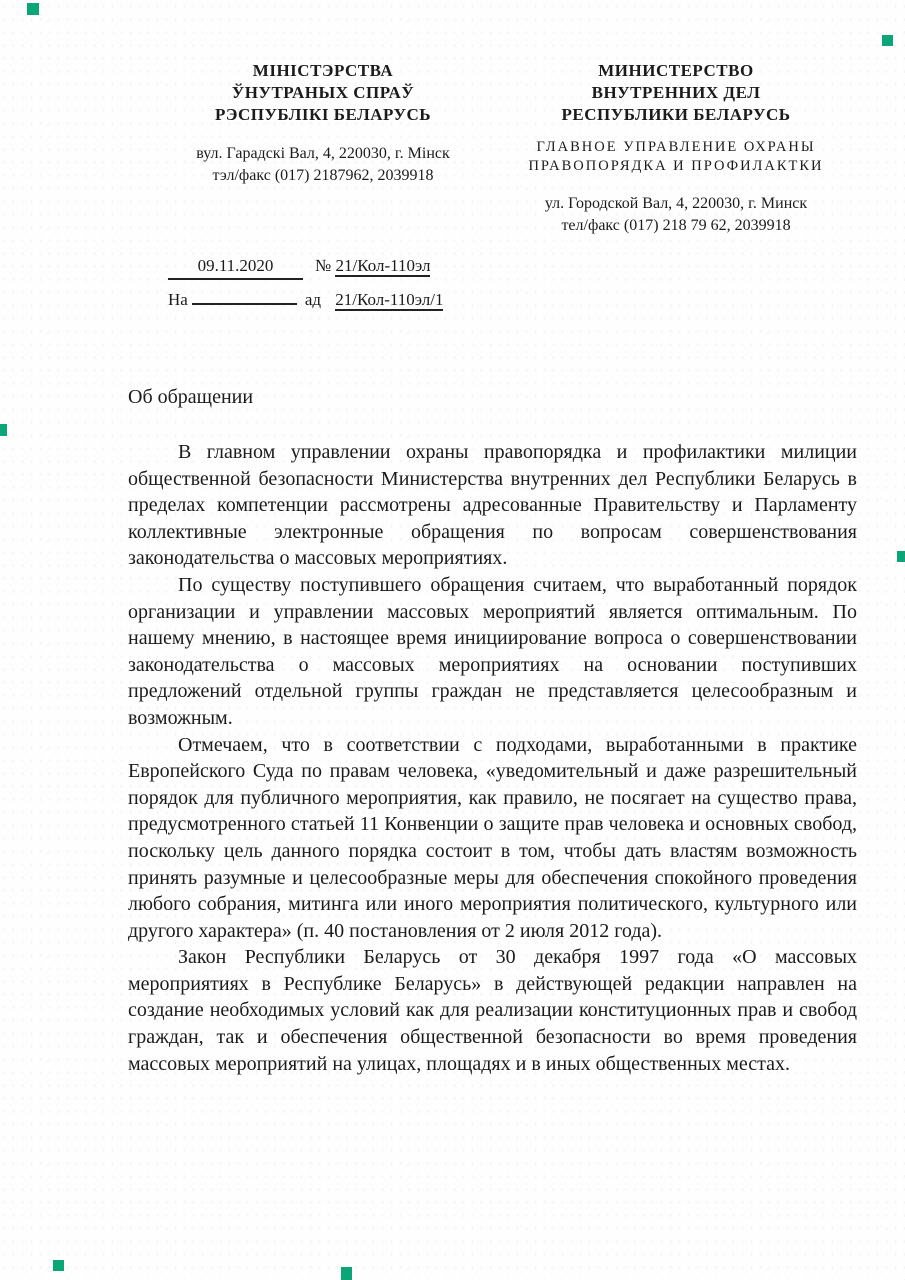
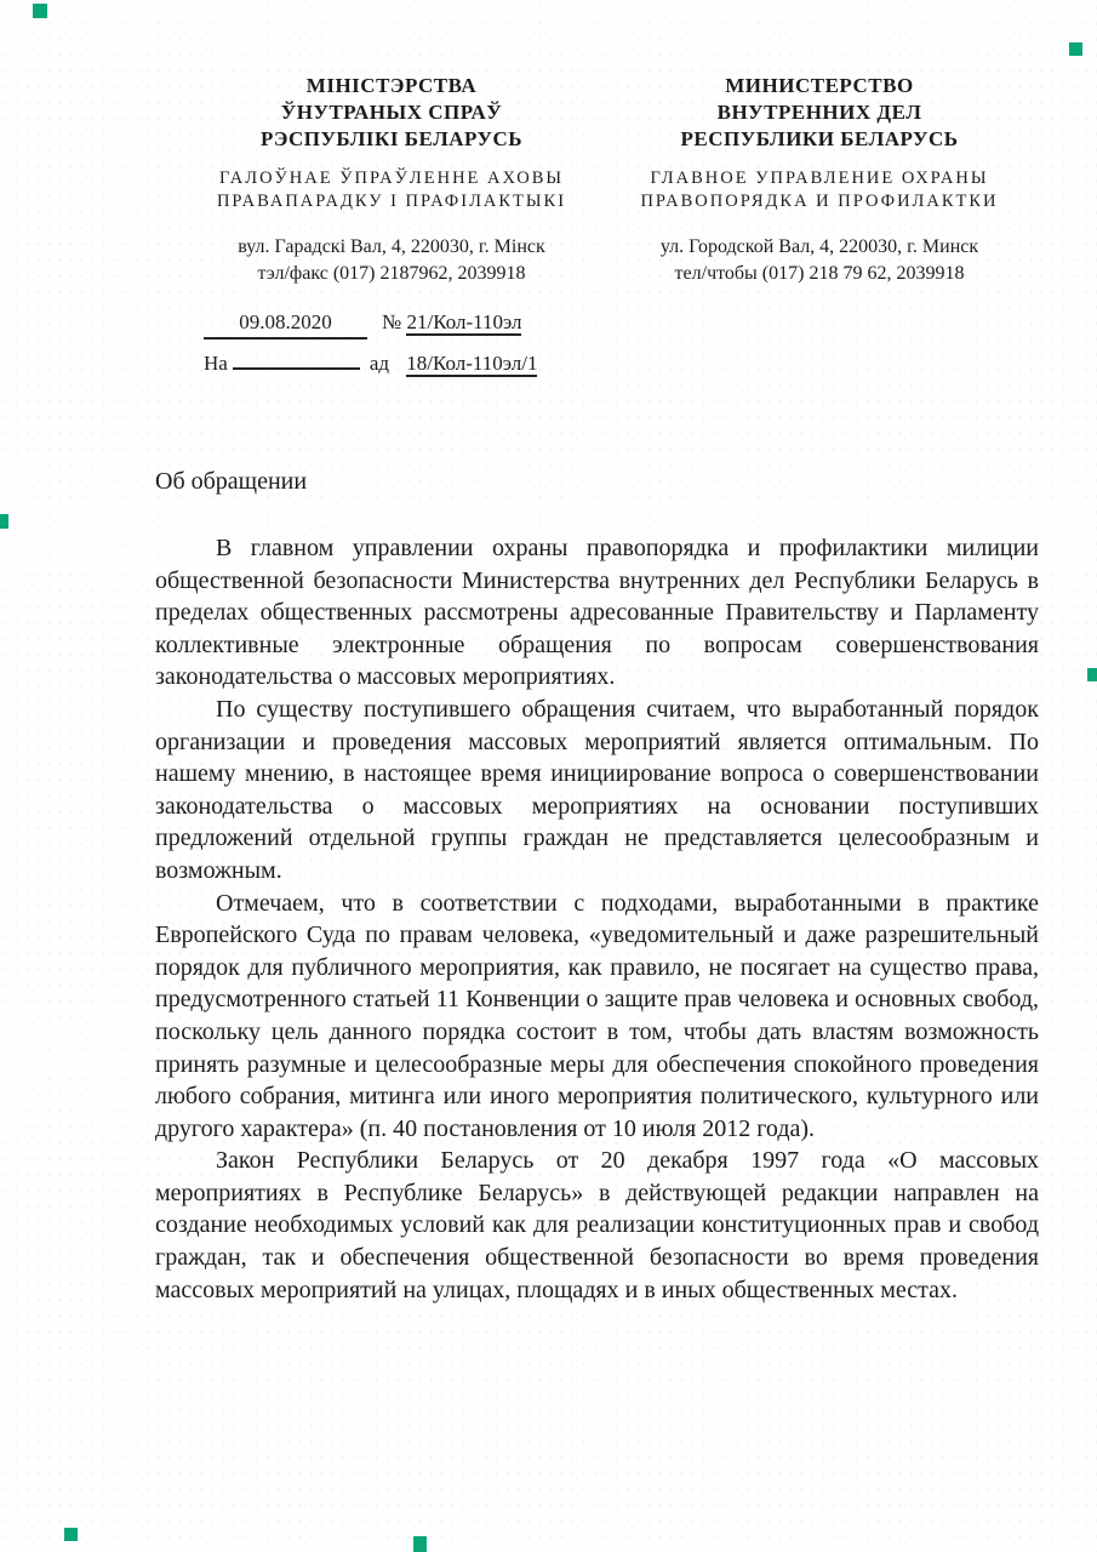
  МІНІСТЭРСТВА
  ЎНУТРАНЫХ СПРАЎ
  РЭСПУБЛІКІ БЕЛАРУСЬ
+ ГАЛОЎНАЕ ЎПРАЎЛЕННЕ АХОВЫ
+ ПРАВАПАРАДКУ І ПРАФІЛАКТЫКІ
  вул. Гарадскі Вал, 4, 220030, г. Мінск
  тэл/факс (017) 2187962, 2039918
  МИНИСТЕРСТВО
  ВНУТРЕННИХ ДЕЛ
  РЕСПУБЛИКИ БЕЛАРУСЬ
  ГЛАВНОЕ УПРАВЛЕНИЕ ОХРАНЫ
  ПРАВОПОРЯДКА И ПРОФИЛАКТКИ
  ул. Городской Вал, 4, 220030, г. Минск
- тел/факс (017) 218 79 62, 2039918
+ тел/чтобы (017) 218 79 62, 2039918
- 09.11.2020 № 21/Кол-110эл
+ 09.08.2020 № 21/Кол-110эл
- На ад 21/Кол-110эл/1
+ На ад 18/Кол-110эл/1
  Об обращении
- В главном управлении охраны правопорядка и профилактики милиции общественной безопасности Министерства внутренних дел Республики Беларусь в пределах компетенции рассмотрены адресованные Правительству и Парламенту коллективные электронные обращения по вопросам совершенствования законодательства о массовых мероприятиях.
+ В главном управлении охраны правопорядка и профилактики милиции общественной безопасности Министерства внутренних дел Республики Беларусь в пределах общественных рассмотрены адресованные Правительству и Парламенту коллективные электронные обращения по вопросам совершенствования законодательства о массовых мероприятиях.
- По существу поступившего обращения считаем, что выработанный порядок организации и управлении массовых мероприятий является оптимальным. По нашему мнению, в настоящее время инициирование вопроса о совершенствовании законодательства о массовых мероприятиях на основании поступивших предложений отдельной группы граждан не представляется целесообразным и возможным.
+ По существу поступившего обращения считаем, что выработанный порядок организации и проведения массовых мероприятий является оптимальным. По нашему мнению, в настоящее время инициирование вопроса о совершенствовании законодательства о массовых мероприятиях на основании поступивших предложений отдельной группы граждан не представляется целесообразным и возможным.
- Отмечаем, что в соответствии с подходами, выработанными в практике Европейского Суда по правам человека, «уведомительный и даже разрешительный порядок для публичного мероприятия, как правило, не посягает на существо права, предусмотренного статьей 11 Конвенции о защите прав человека и основных свобод, поскольку цель данного порядка состоит в том, чтобы дать властям возможность принять разумные и целесообразные меры для обеспечения спокойного проведения любого собрания, митинга или иного мероприятия политического, культурного или другого характера» (п. 40 постановления от 2 июля 2012 года).
+ Отмечаем, что в соответствии с подходами, выработанными в практике Европейского Суда по правам человека, «уведомительный и даже разрешительный порядок для публичного мероприятия, как правило, не посягает на существо права, предусмотренного статьей 11 Конвенции о защите прав человека и основных свобод, поскольку цель данного порядка состоит в том, чтобы дать властям возможность принять разумные и целесообразные меры для обеспечения спокойного проведения любого собрания, митинга или иного мероприятия политического, культурного или другого характера» (п. 40 постановления от 10 июля 2012 года).
- Закон Республики Беларусь от 30 декабря 1997 года «О массовых мероприятиях в Республике Беларусь» в действующей редакции направлен на создание необходимых условий как для реализации конституционных прав и свобод граждан, так и обеспечения общественной безопасности во время проведения массовых мероприятий на улицах, площадях и в иных общественных местах.
+ Закон Республики Беларусь от 20 декабря 1997 года «О массовых мероприятиях в Республике Беларусь» в действующей редакции направлен на создание необходимых условий как для реализации конституционных прав и свобод граждан, так и обеспечения общественной безопасности во время проведения массовых мероприятий на улицах, площадях и в иных общественных местах.
